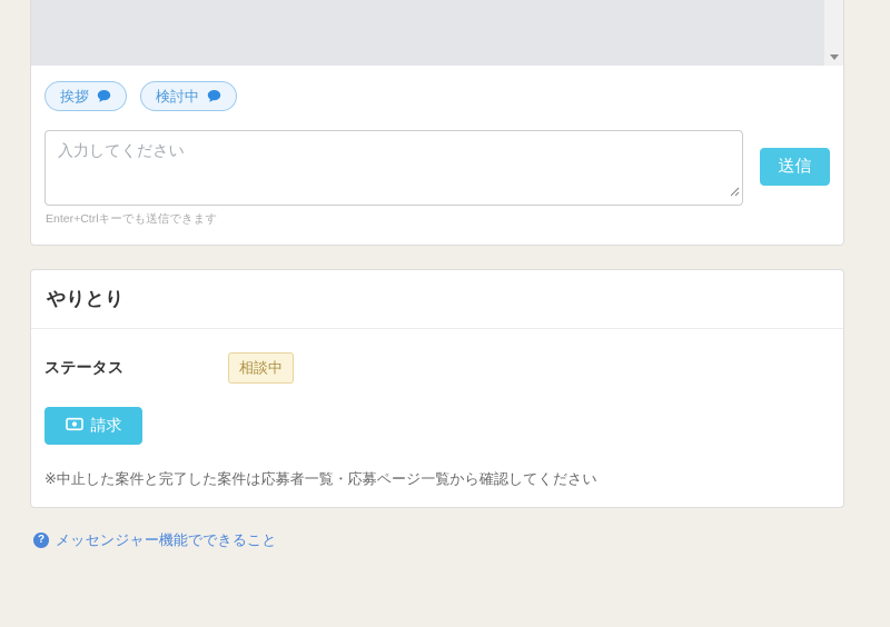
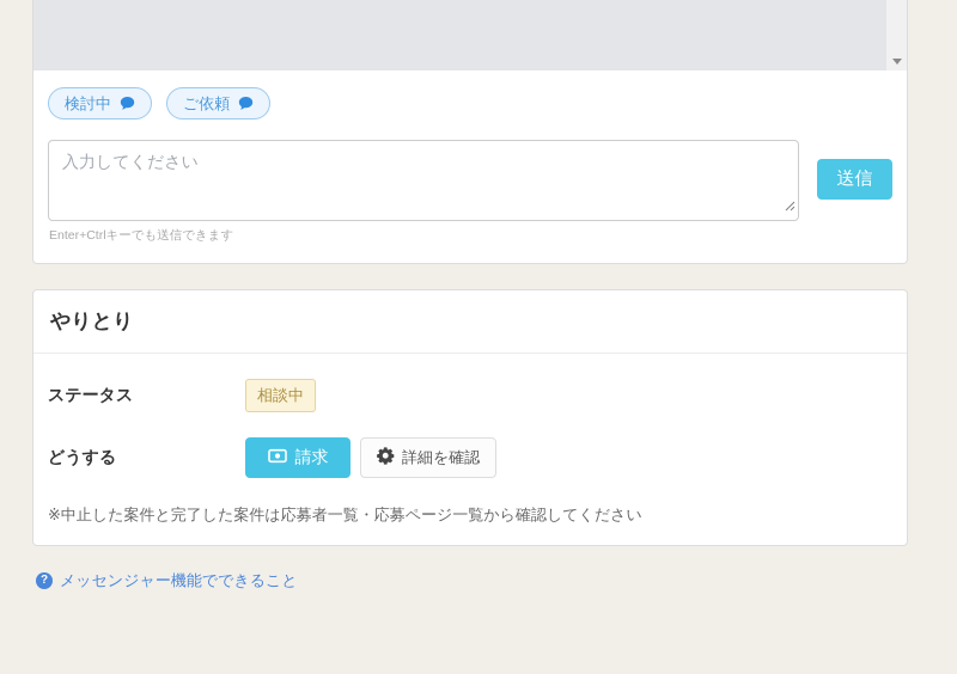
- 挨拶
  検討中
+ ご依頼
  入力してください
  送信
  Enter+Ctrlキーでも送信できます
  やりとり
  ステータス
  相談中
+ どうする
  請求
+ 詳細を確認
  ※中止した案件と完了した案件は応募者一覧・応募ページ一覧から確認してください
  ?
  メッセンジャー機能でできること
